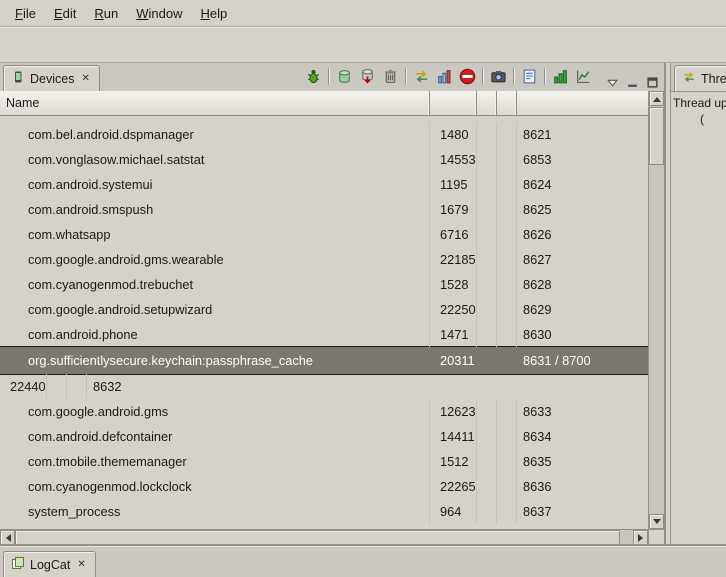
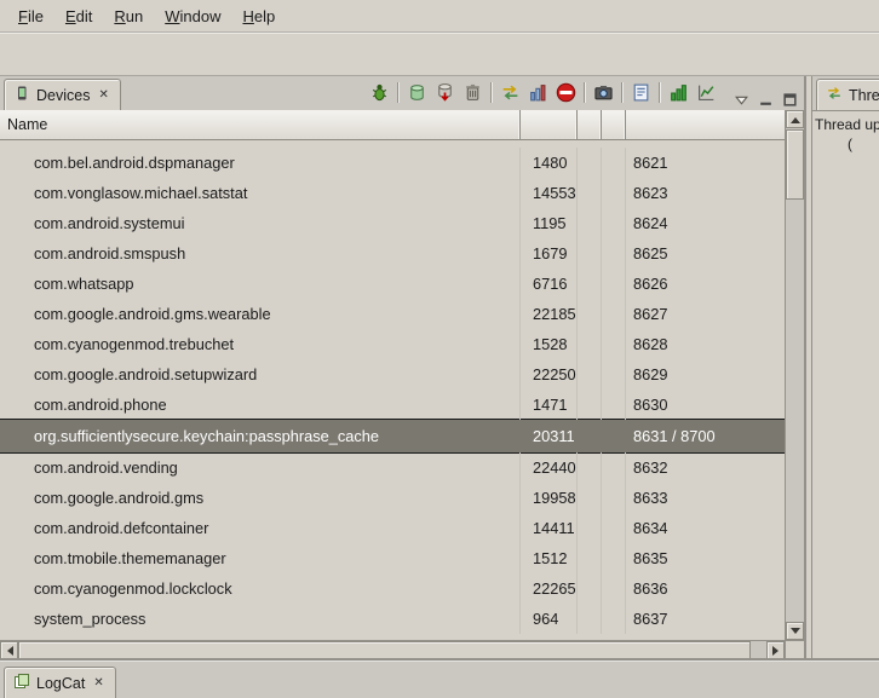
  File
  Edit
  Run
  Window
  Help
  Devices
  ✕
  Name
  com.bel.android.dspmanager
  1480
  8621
  com.vonglasow.michael.satstat
  14553
- 6853
+ 8623
  com.android.systemui
  1195
  8624
  com.android.smspush
  1679
  8625
  com.whatsapp
  6716
  8626
  com.google.android.gms.wearable
  22185
  8627
  com.cyanogenmod.trebuchet
  1528
  8628
  com.google.android.setupwizard
  22250
  8629
  com.android.phone
  1471
  8630
  org.sufficientlysecure.keychain:passphrase_cache
  20311
  8631 / 8700
+ com.android.vending
  22440
  8632
  com.google.android.gms
- 12623
+ 19958
  8633
  com.android.defcontainer
  14411
  8634
  com.tmobile.thememanager
  1512
  8635
  com.cyanogenmod.lockclock
  22265
  8636
  system_process
  964
  8637
  Thread up
  (
  LogCat
  ✕
